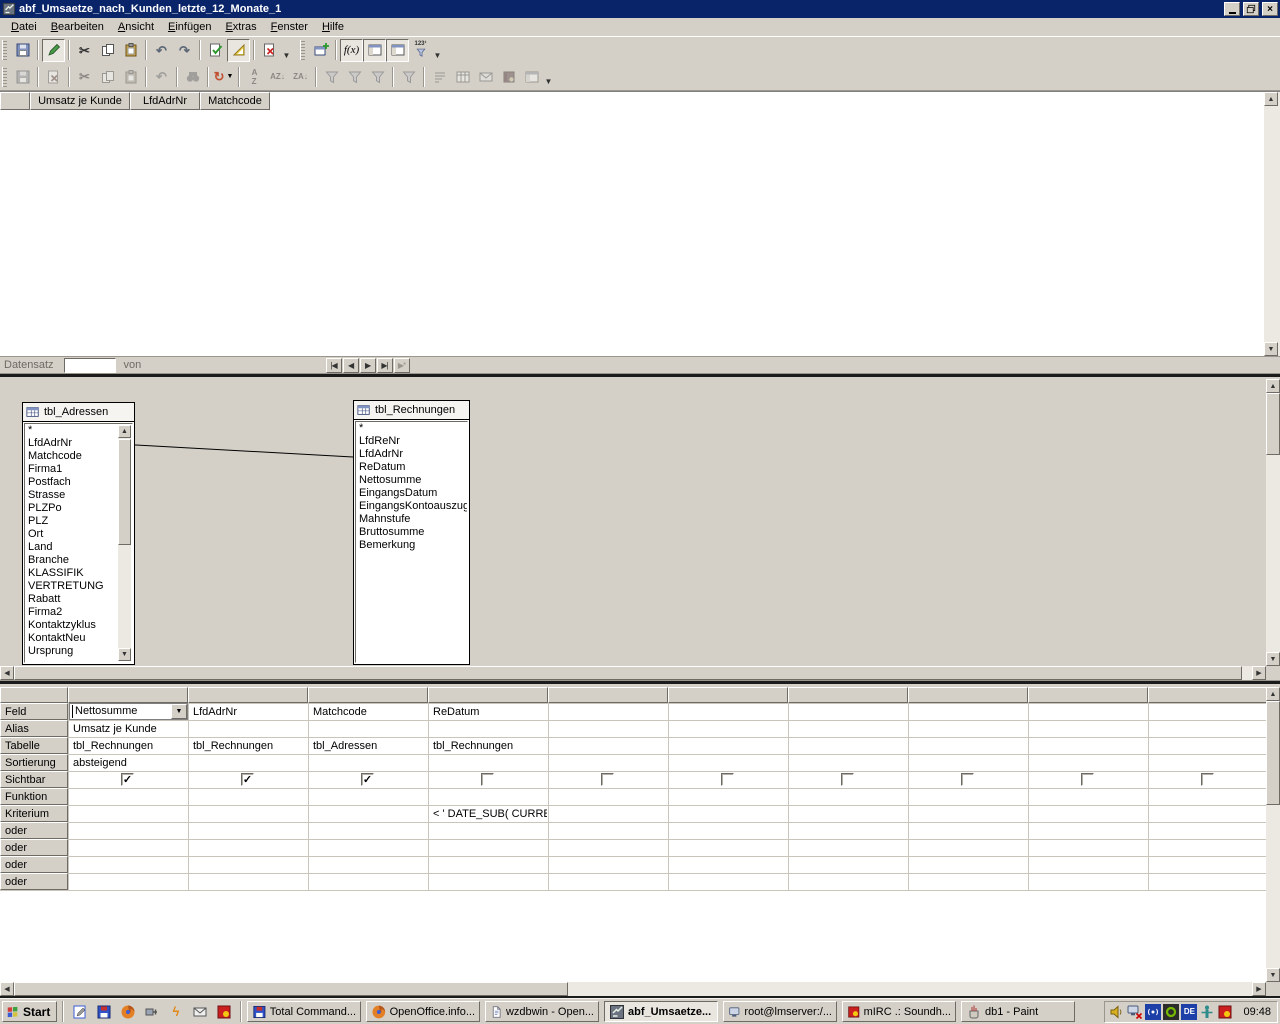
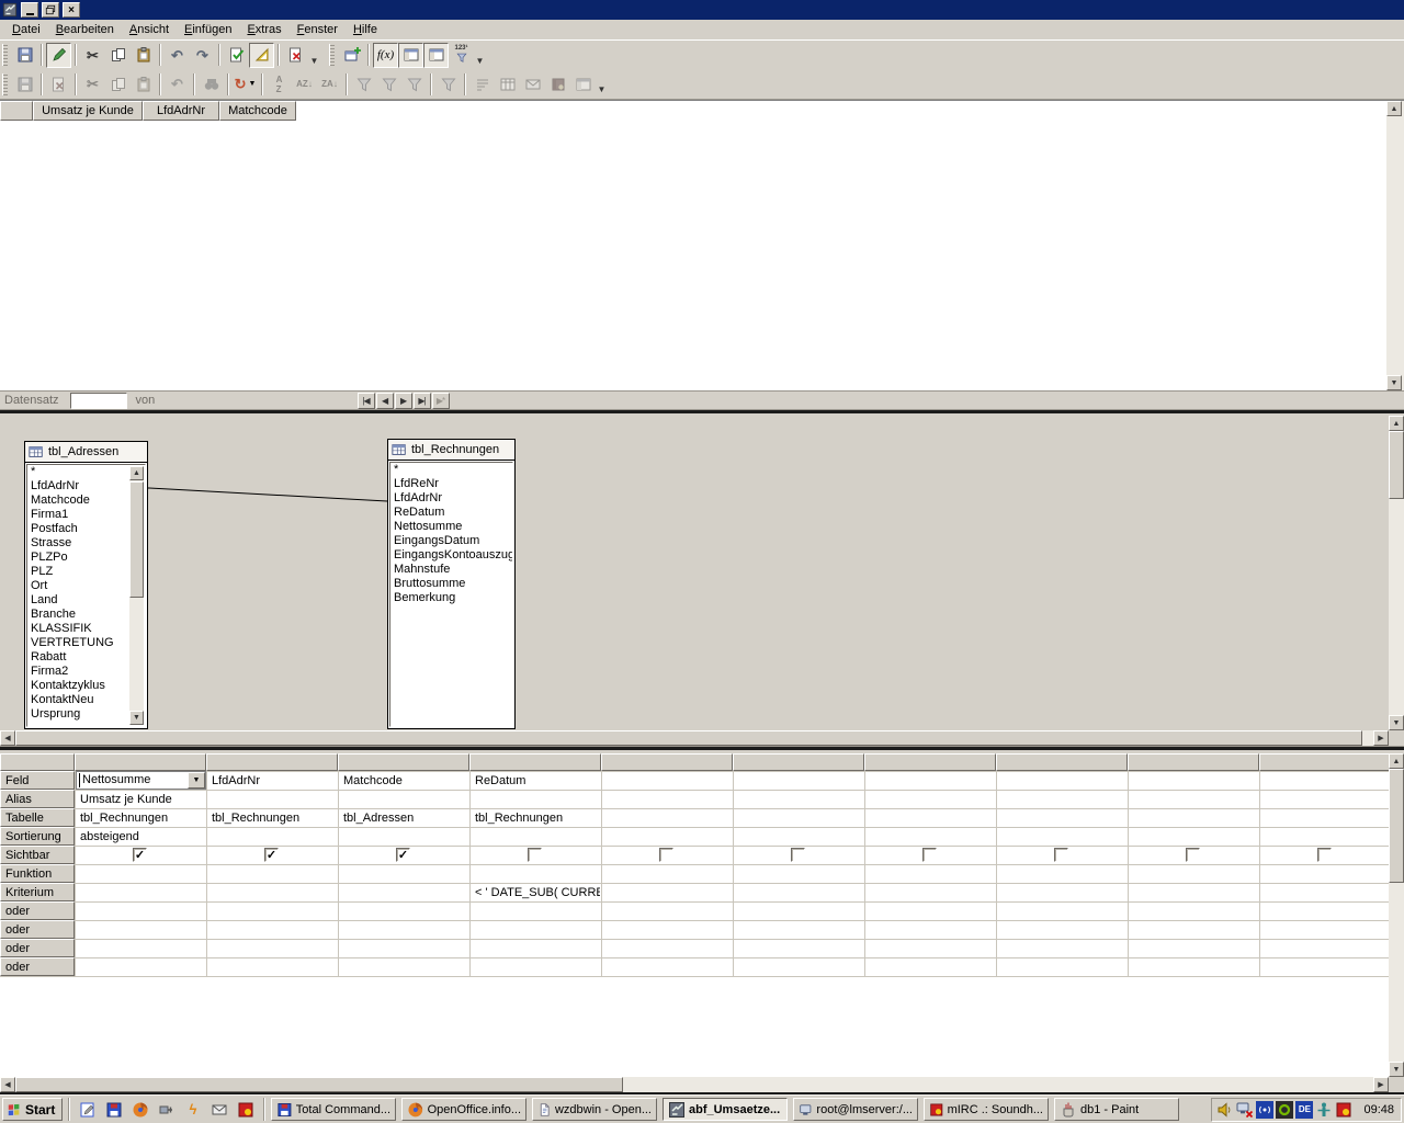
- abf_Umsaetze_nach_Kunden_letzte_12_Monate_1
  ×
  Datei
  Bearbeiten
  Ansicht
  Einfügen
  Extras
  Fenster
  Hilfe
  ✂
  ↶
  ↷
  ▼
  f(x)
  ▼
  ✂
  ↶
  ↻
  A
  Z
  AZ↓
  ZA↓
  ▼
  Umsatz je Kunde
  LfdAdrNr
  Matchcode
  Datensatz
  von
  |◀
  ◀
  ▶
  ▶|
  ▶*
  tbl_Adressen
  *
  LfdAdrNr
  Matchcode
  Firma1
  Postfach
  Strasse
  PLZPo
  PLZ
  Ort
  Land
  Branche
  KLASSIFIK
  VERTRETUNG
  Rabatt
  Firma2
  Kontaktzyklus
  KontaktNeu
  Ursprung
  tbl_Rechnungen
  *
  LfdReNr
  LfdAdrNr
  ReDatum
  Nettosumme
  EingangsDatum
  EingangsKontoauszug
  Mahnstufe
  Bruttosumme
  Bemerkung
  Feld
  Alias
  Tabelle
  Sortierung
  Sichtbar
  Funktion
  Kriterium
  oder
  oder
  oder
  oder
  Nettosumme
  LfdAdrNr
  Matchcode
  ReDatum
  Umsatz je Kunde
  tbl_Rechnungen
  tbl_Rechnungen
  tbl_Adressen
  tbl_Rechnungen
  absteigend
  < ' DATE_SUB( CURR
  Start
  ϟ
  Total Command...
  OpenOffice.info...
  wzdbwin - Open...
  abf_Umsaetze...
  root@lmserver:/...
  mIRC .: Soundh...
  db1 - Paint
  DE
  09:48
